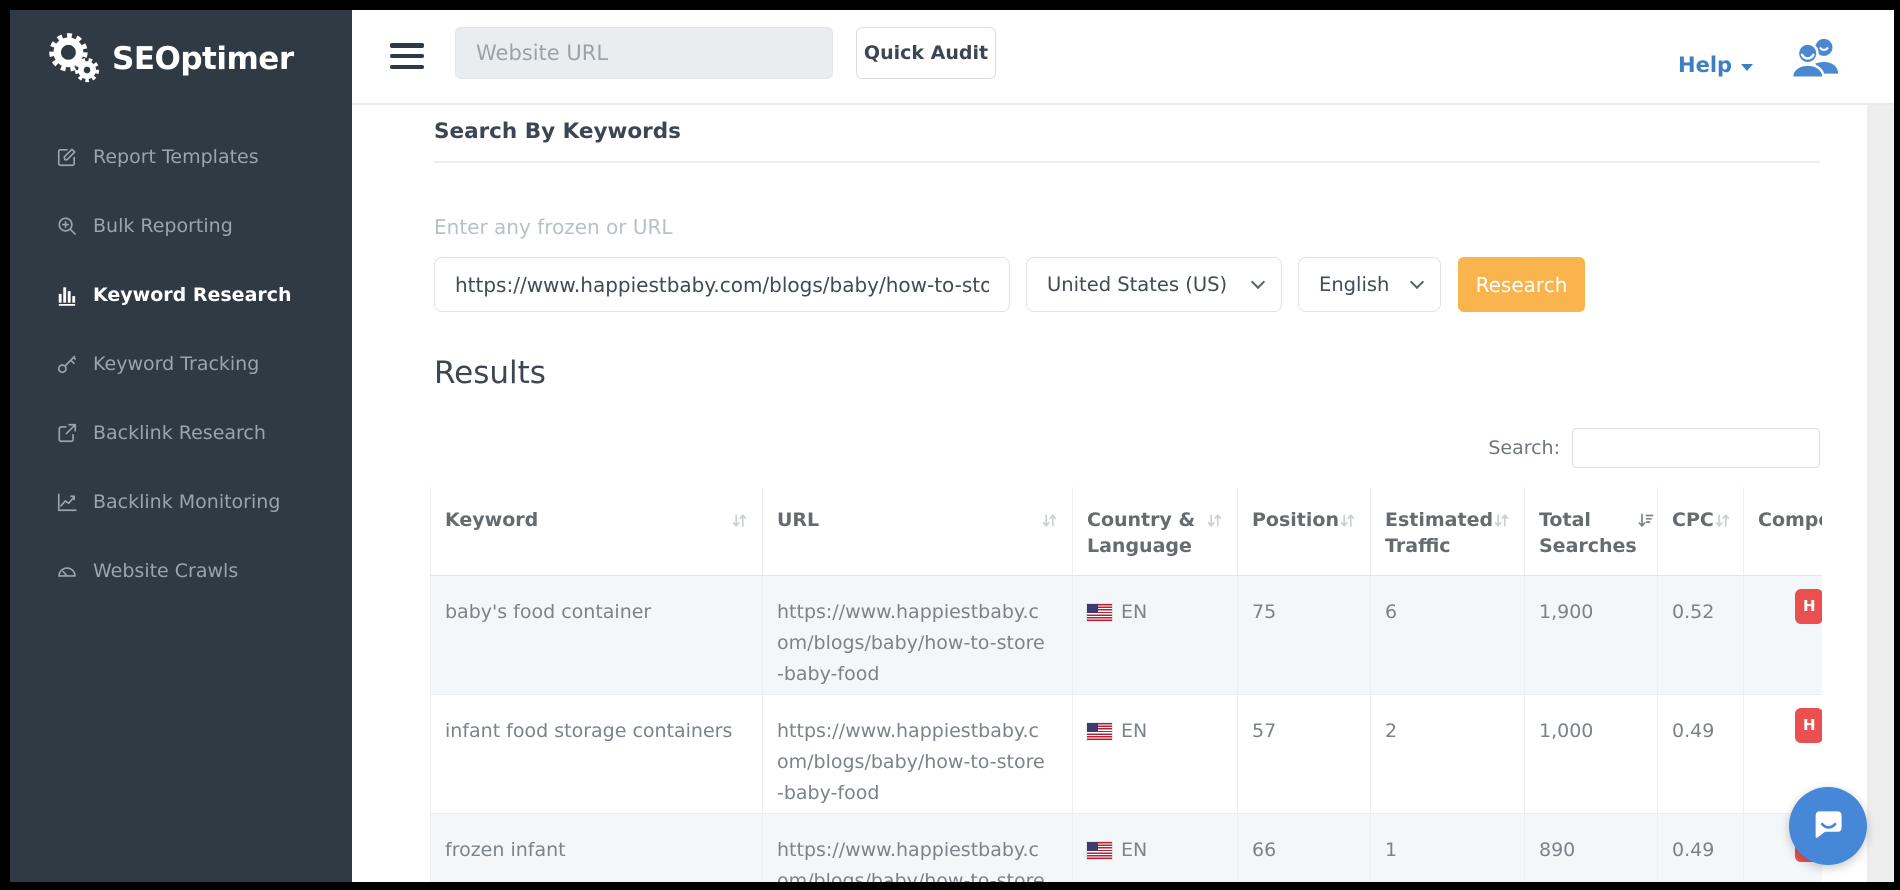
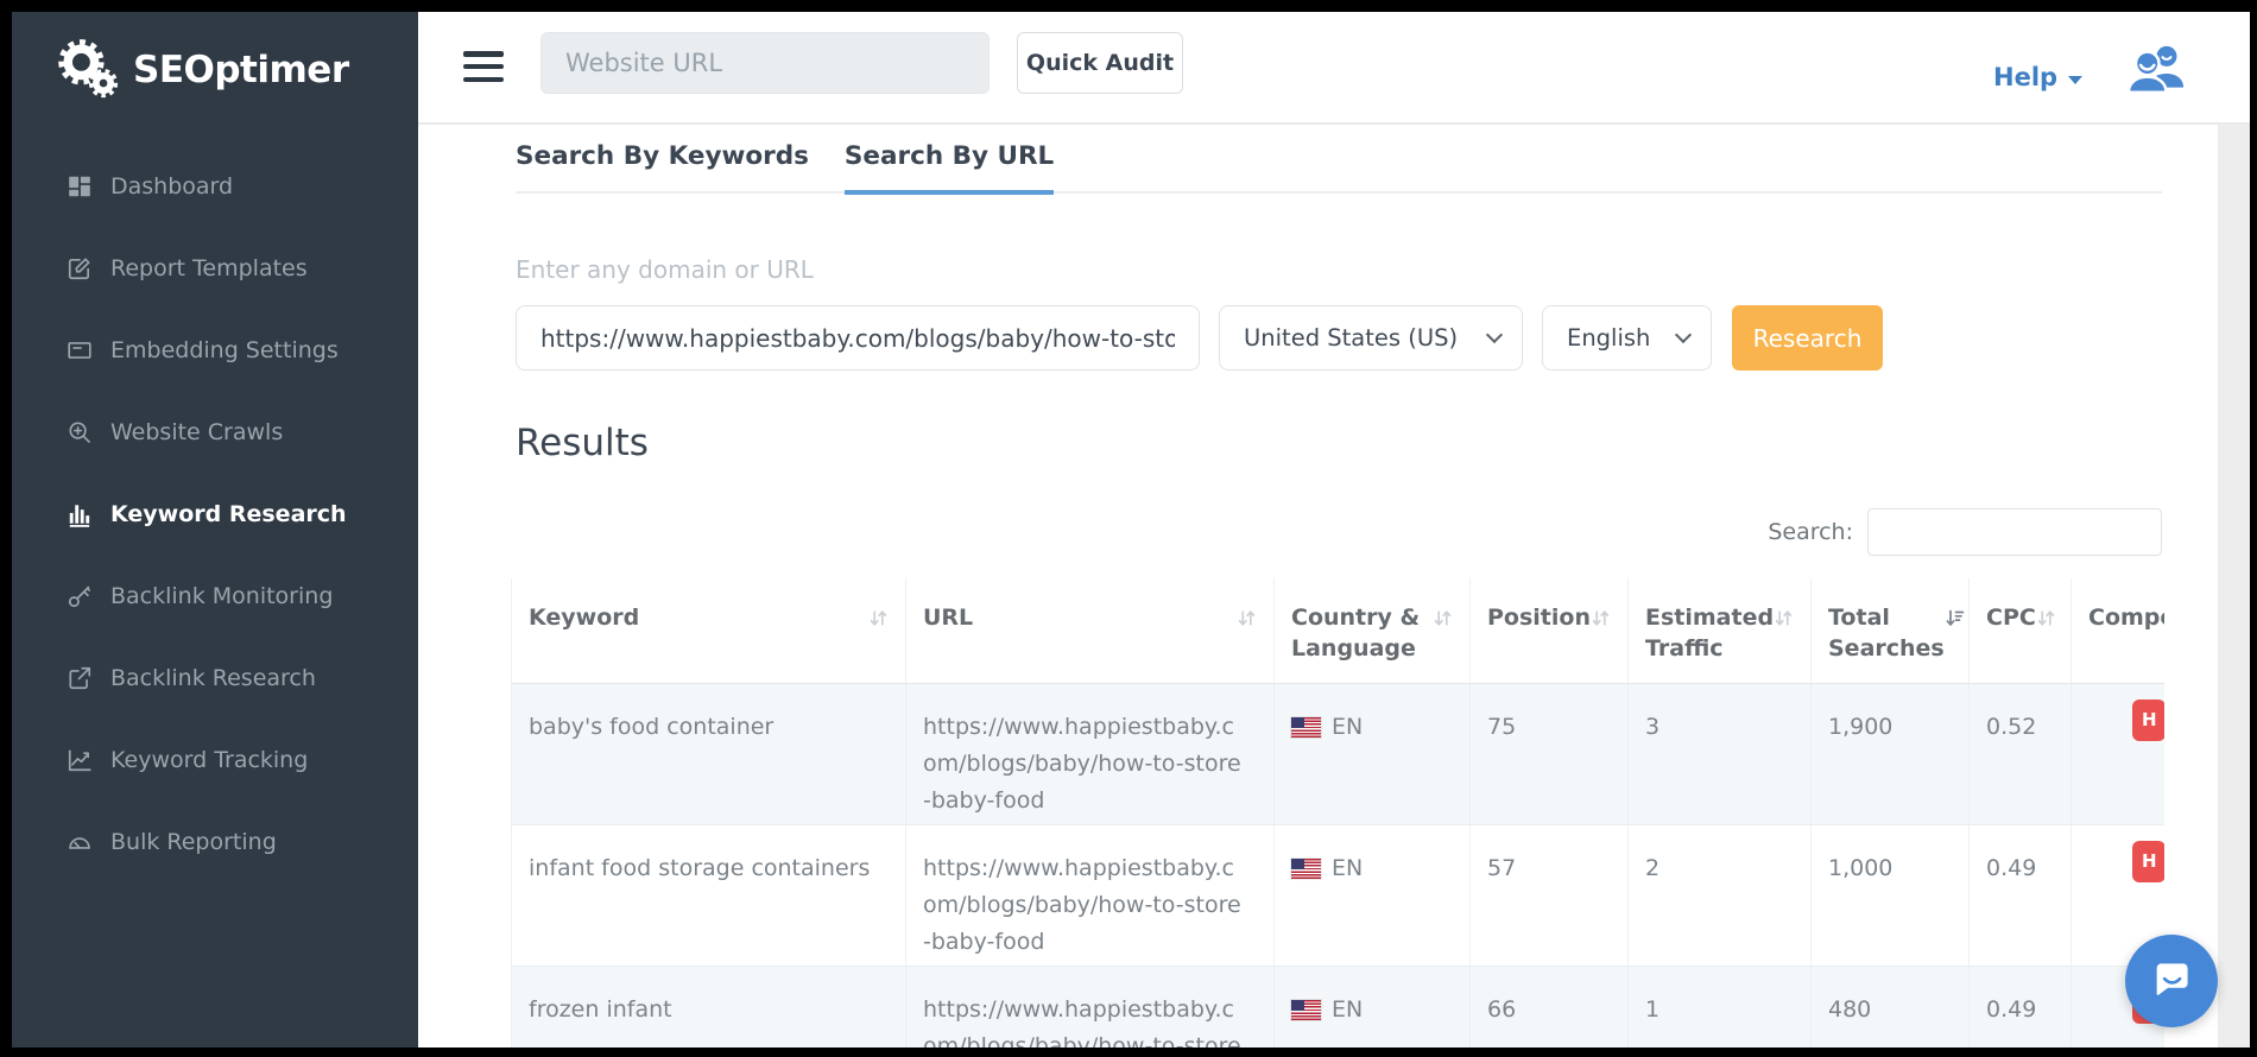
  SEOptimer
+ Dashboard
  Report Templates
+ Embedding Settings
- Bulk Reporting
+ Website Crawls
  Keyword Research
- Keyword Tracking
+ Backlink Monitoring
  Backlink Research
- Backlink Monitoring
+ Keyword Tracking
- Website Crawls
+ Bulk Reporting
  Website URL
  Quick Audit
  Help
  Search By Keywords
+ Search By URL
- Enter any frozen or URL
+ Enter any domain or URL
  https://www.happiestbaby.com/blogs/baby/how-to-sto
  United States (US)
  English
  Research
  Results
  Search:
  Keyword	URL	Country & Language	Position	Estimated Traffic	Total Searches	CPC	Comp
- baby's food container	https://www.happiestbaby.com/blogs/baby/how-to-store-baby-food	EN	75	6	1,900	0.52	H
+ baby's food container	https://www.happiestbaby.com/blogs/baby/how-to-store-baby-food	EN	75	3	1,900	0.52	H
  infant food storage containers	https://www.happiestbaby.com/blogs/baby/how-to-store-baby-food	EN	57	2	1,000	0.49	H
- frozen infant	https://www.happiestbaby.com/blogs/baby/how-to-store	EN	66	1	890	0.49
+ frozen infant	https://www.happiestbaby.com/blogs/baby/how-to-store	EN	66	1	480	0.49
